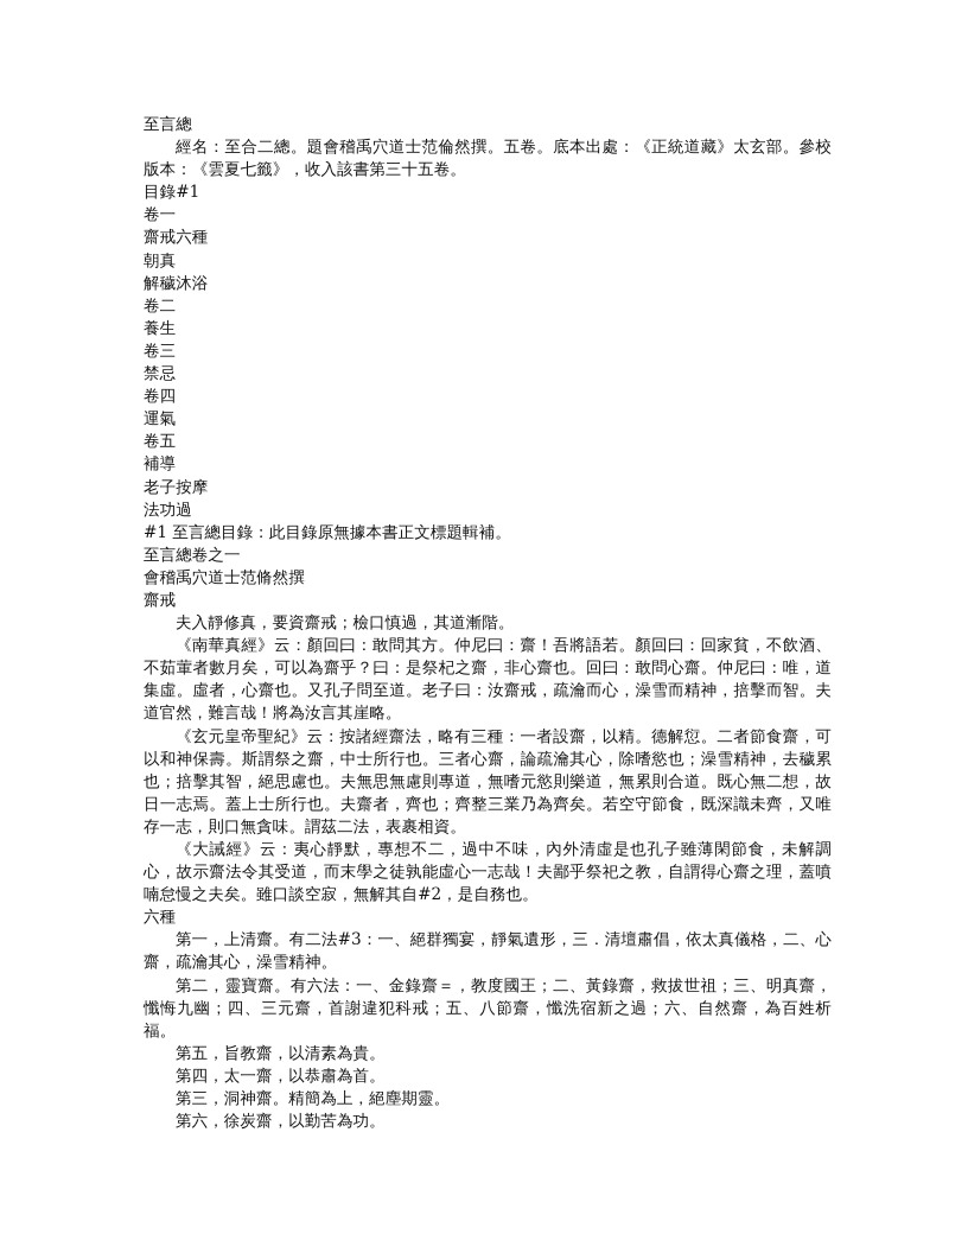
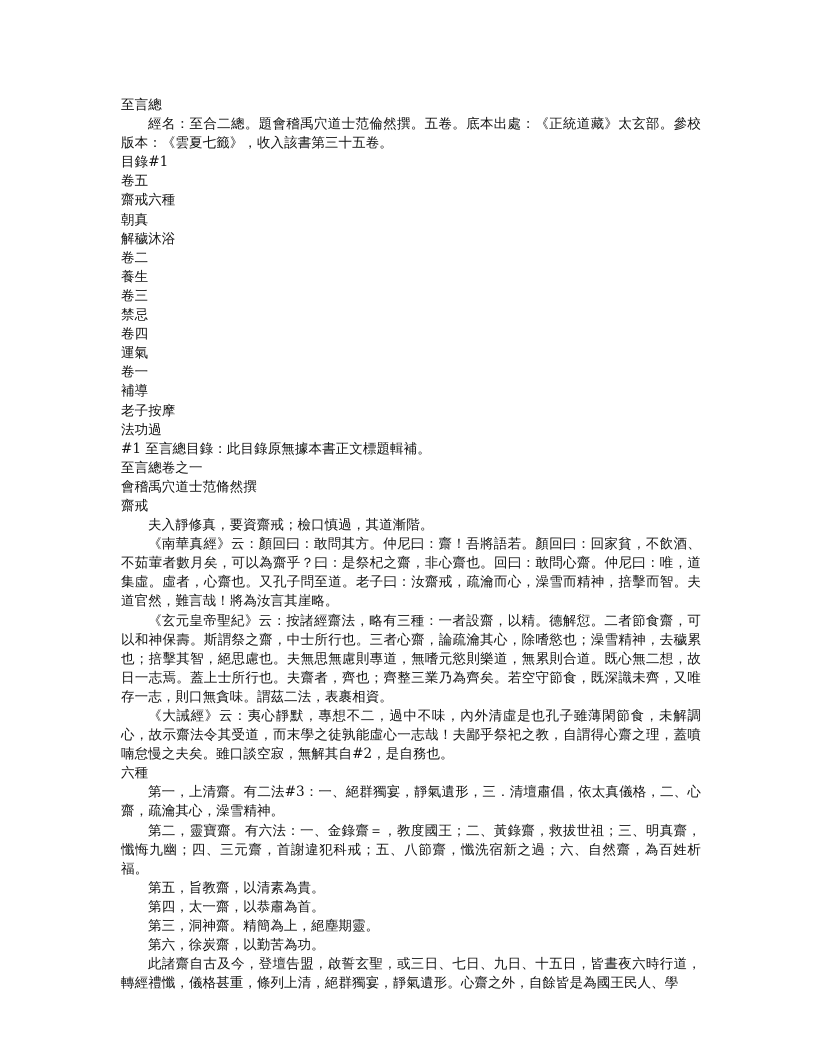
  至言總
  經名：至合二總。題會稽禹穴道士范倫然撰。五卷。底本出處：《正統道藏》太玄部。參校版本：《雲夏七籤》，收入該書第三十五卷。
  目錄#1
- 卷一
+ 卷五
  齋戒六種
  朝真
  解穢沐浴
  卷二
  養生
  卷三
  禁忌
  卷四
  運氣
- 卷五
+ 卷一
  補導
  老子按摩
  法功過
  #1 至言總目錄：此目錄原無據本書正文標題輯補。
  至言總卷之一
  會稽禹穴道士范脩然撰
  齋戒
  夫入靜修真，要資齋戒；檢口慎過，其道漸階。
  《南華真經》云：顏回曰：敢問其方。仲尼曰：齋！吾將語若。顏回曰：回家貧，不飲酒、不茹葷者數月矣，可以為齋乎？曰：是祭杞之齋，非心齋也。回曰：敢問心齋。仲尼曰：唯，道集虛。虛者，心齋也。又孔子問至道。老子曰：汝齋戒，疏瀹而心，澡雪而精神，掊擊而智。夫道官然，難言哉！將為汝言其崖略。
  《玄元皇帝聖紀》云：按諸經齋法，略有三種：一者設齋，以精。德解愆。二者節食齋，可以和神保壽。斯謂祭之齋，中士所行也。三者心齋，論疏瀹其心，除嗜慾也；澡雪精神，去穢累也；掊擊其智，絕思慮也。夫無思無慮則專道，無嗜元慾則樂道，無累則合道。既心無二想，故日一志焉。蓋上士所行也。夫齋者，齊也；齊整三業乃為齊矣。若空守節食，既深識未齊，又唯存一志，則口無貪味。謂茲二法，表裹相資。
  《大誡經》云：夷心靜默，專想不二，過中不味，內外清虛是也孔子雖薄閑節食，未解調心，故示齋法令其受道，而末學之徒孰能虛心一志哉！夫鄙乎祭祀之教，自謂得心齋之理，蓋噴喃怠慢之夫矣。雖口談空寂，無解其自#2，是自務也。
  六種
  第一，上清齋。有二法#3：一、絕群獨宴，靜氣遺形，三．清壇肅倡，依太真儀格，二、心齋，疏瀹其心，澡雪精神。
  第二，靈寶齋。有六法：一、金錄齋＝，教度國王；二、黃錄齋，救拔世祖；三、明真齋，懺悔九幽；四、三元齋，首謝違犯科戒；五、八節齋，懺洗宿新之過；六、自然齋，為百姓析福。
  第五，旨教齋，以清素為貴。
  第四，太一齋，以恭肅為首。
  第三，洞神齋。精簡為上，絕塵期靈。
  第六，徐炭齋，以勤苦為功。
+ 此諸齋自古及今，登壇告盟，啟誓玄聖，或三日、七日、九日、十五日，皆晝夜六時行道，轉經禮懺，儀格甚重，條列上清，絕群獨宴，靜氣遺形。心齋之外，自餘皆是為國王民人、學
